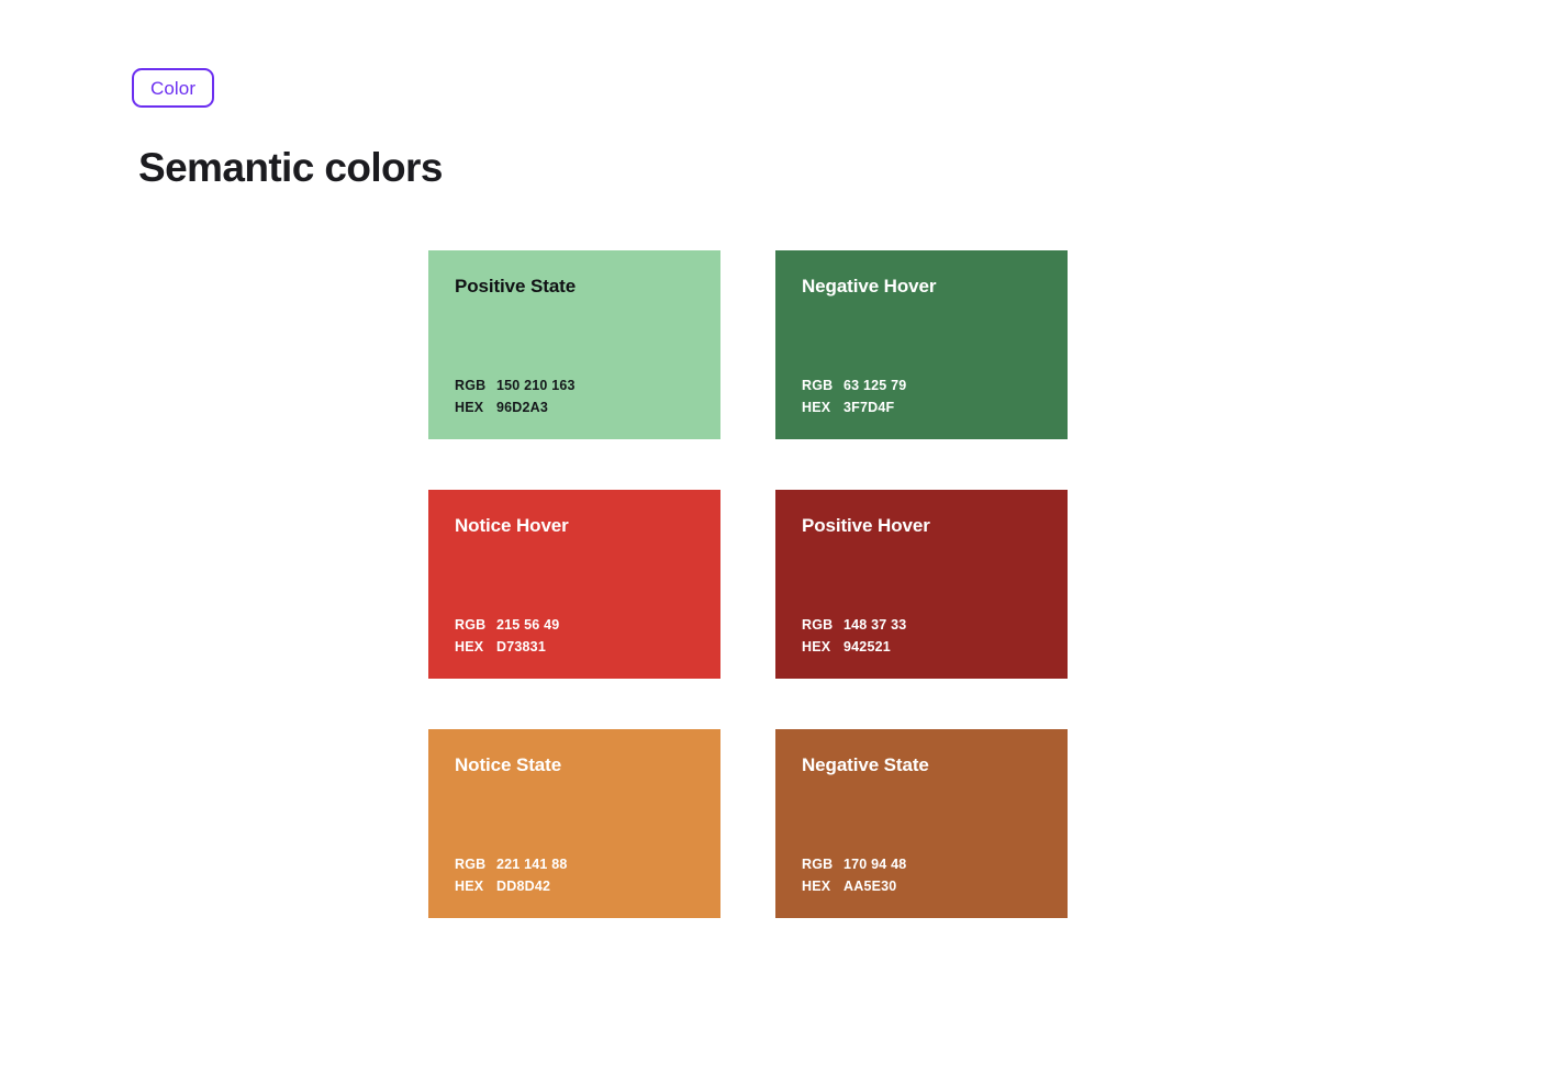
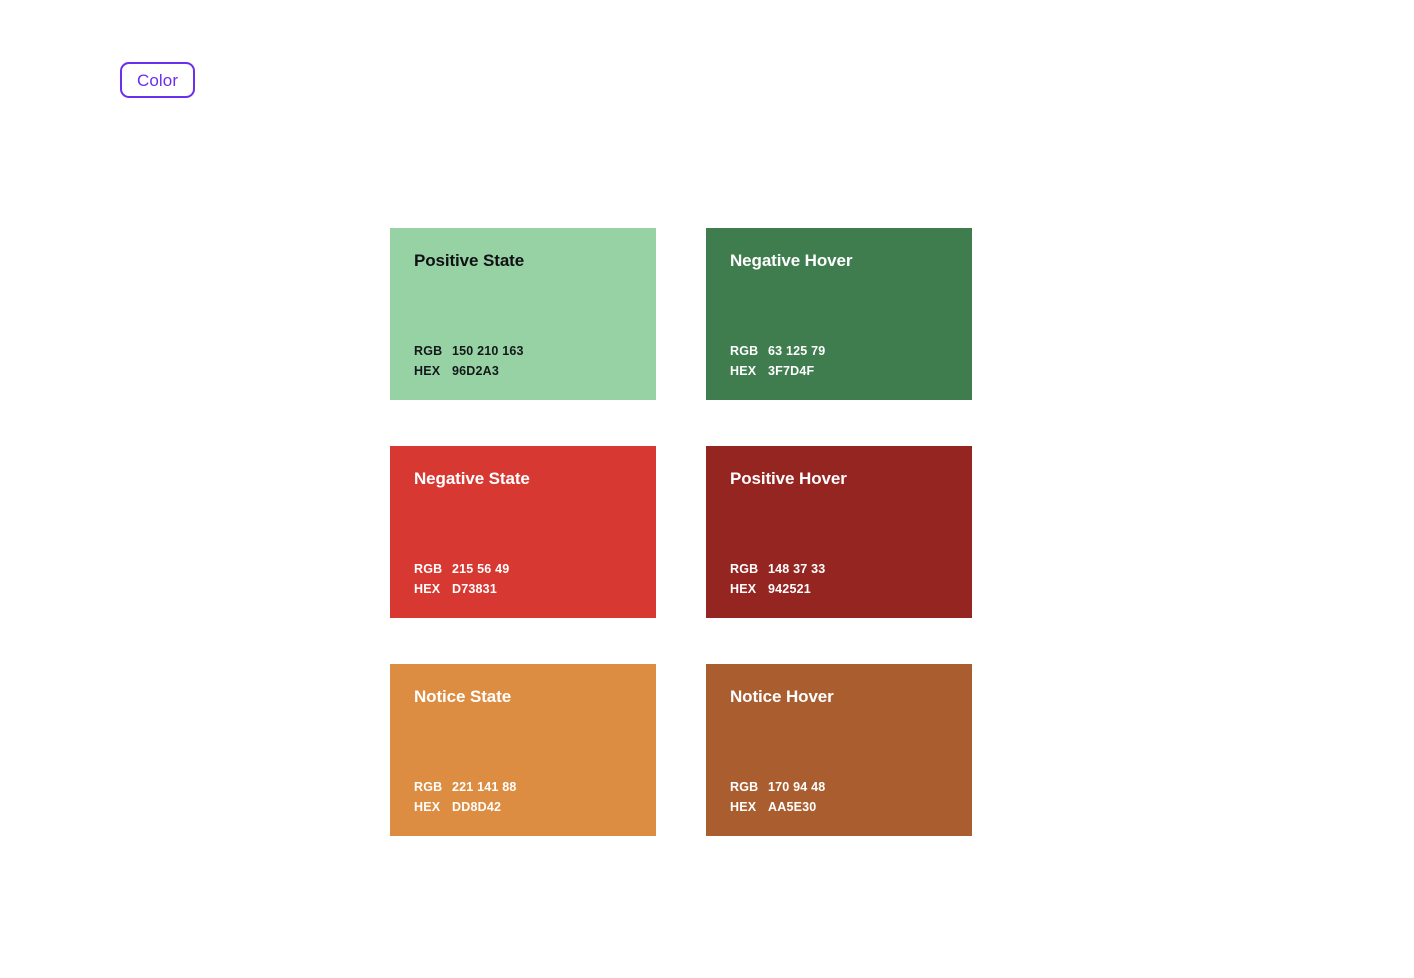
  Color
- Semantic colors
  Positive State
  RGB
  150 210 163
  HEX
  96D2A3
  Negative Hover
  RGB
  63 125 79
  HEX
  3F7D4F
- Notice Hover
+ Negative State
  RGB
  215 56 49
  HEX
  D73831
  Positive Hover
  RGB
  148 37 33
  HEX
  942521
  Notice State
  RGB
  221 141 88
  HEX
  DD8D42
- Negative State
+ Notice Hover
  RGB
  170 94 48
  HEX
  AA5E30
